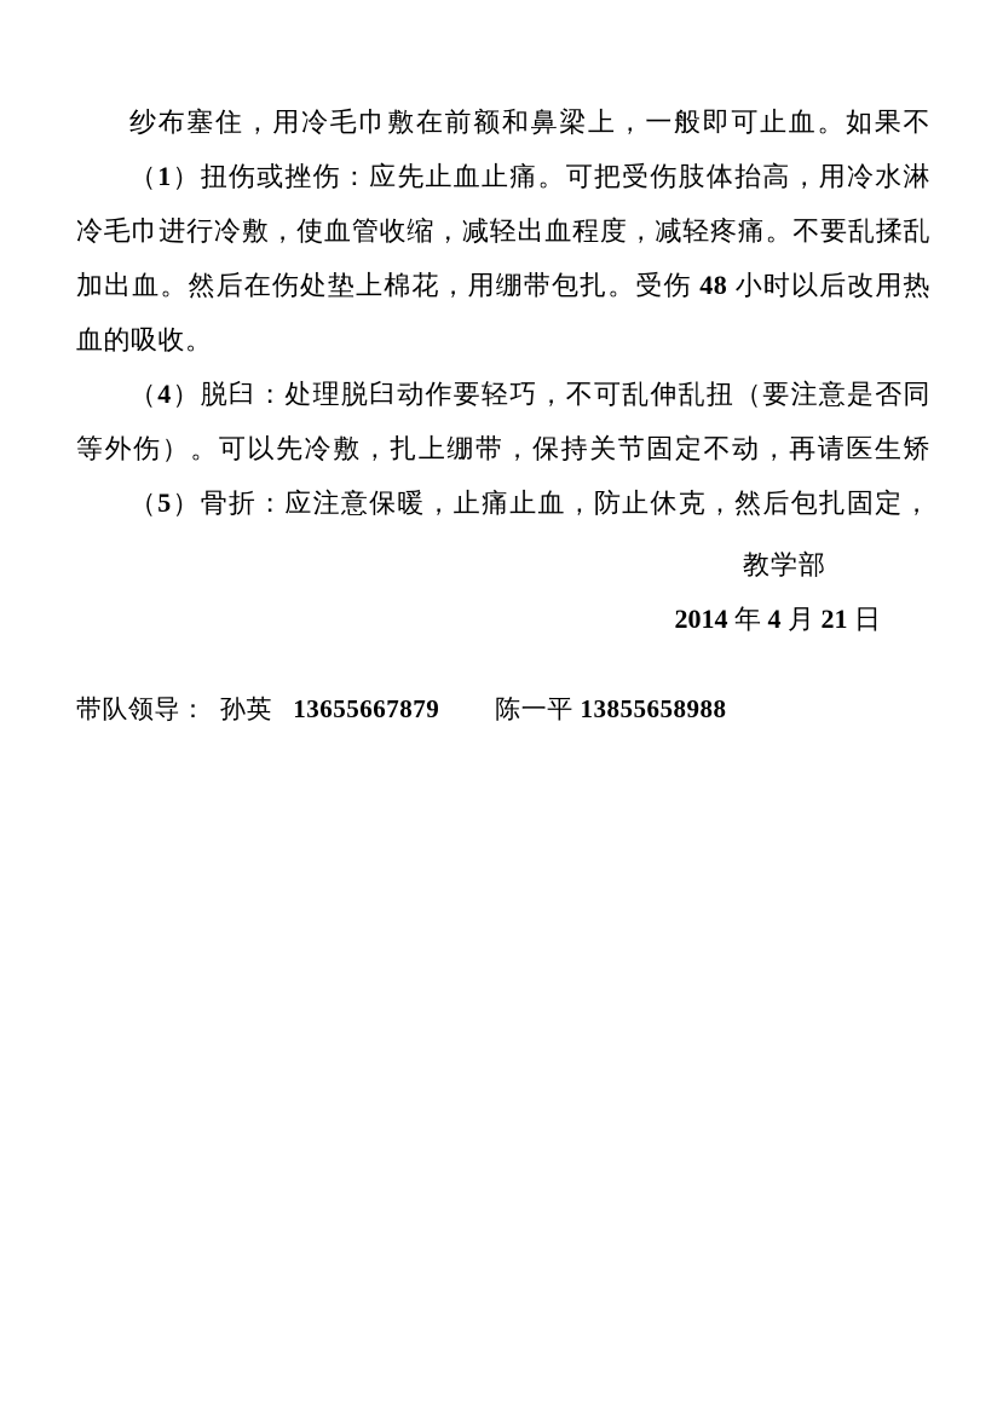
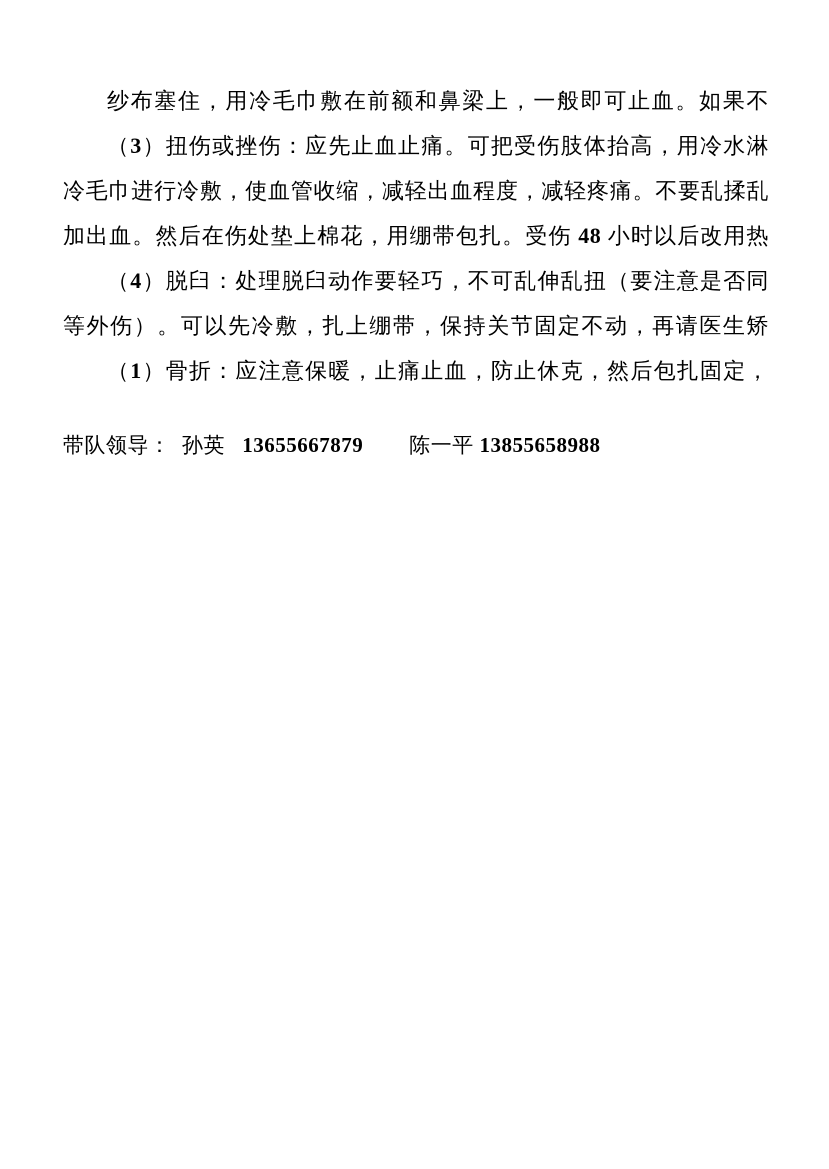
  纱布塞住，用冷毛巾敷在前额和鼻梁上，一般即可止血。如果不
- （1）扭伤或挫伤：应先止血止痛。可把受伤肢体抬高，用冷水淋
+ （3）扭伤或挫伤：应先止血止痛。可把受伤肢体抬高，用冷水淋
  冷毛巾进行冷敷，使血管收缩，减轻出血程度，减轻疼痛。不要乱揉乱
  加出血。然后在伤处垫上棉花，用绷带包扎。受伤 48 小时以后改用热
- 血的吸收。
  （4）脱臼：处理脱臼动作要轻巧，不可乱伸乱扭（要注意是否同
  等外伤）。可以先冷敷，扎上绷带，保持关节固定不动，再请医生矫
- （5）骨折：应注意保暖，止痛止血，防止休克，然后包扎固定，
+ （1）骨折：应注意保暖，止痛止血，防止休克，然后包扎固定，
- 教学部
- 2014 年 4 月 21 日
  带队领导： 孙英 13655667879 陈一平 13855658988
